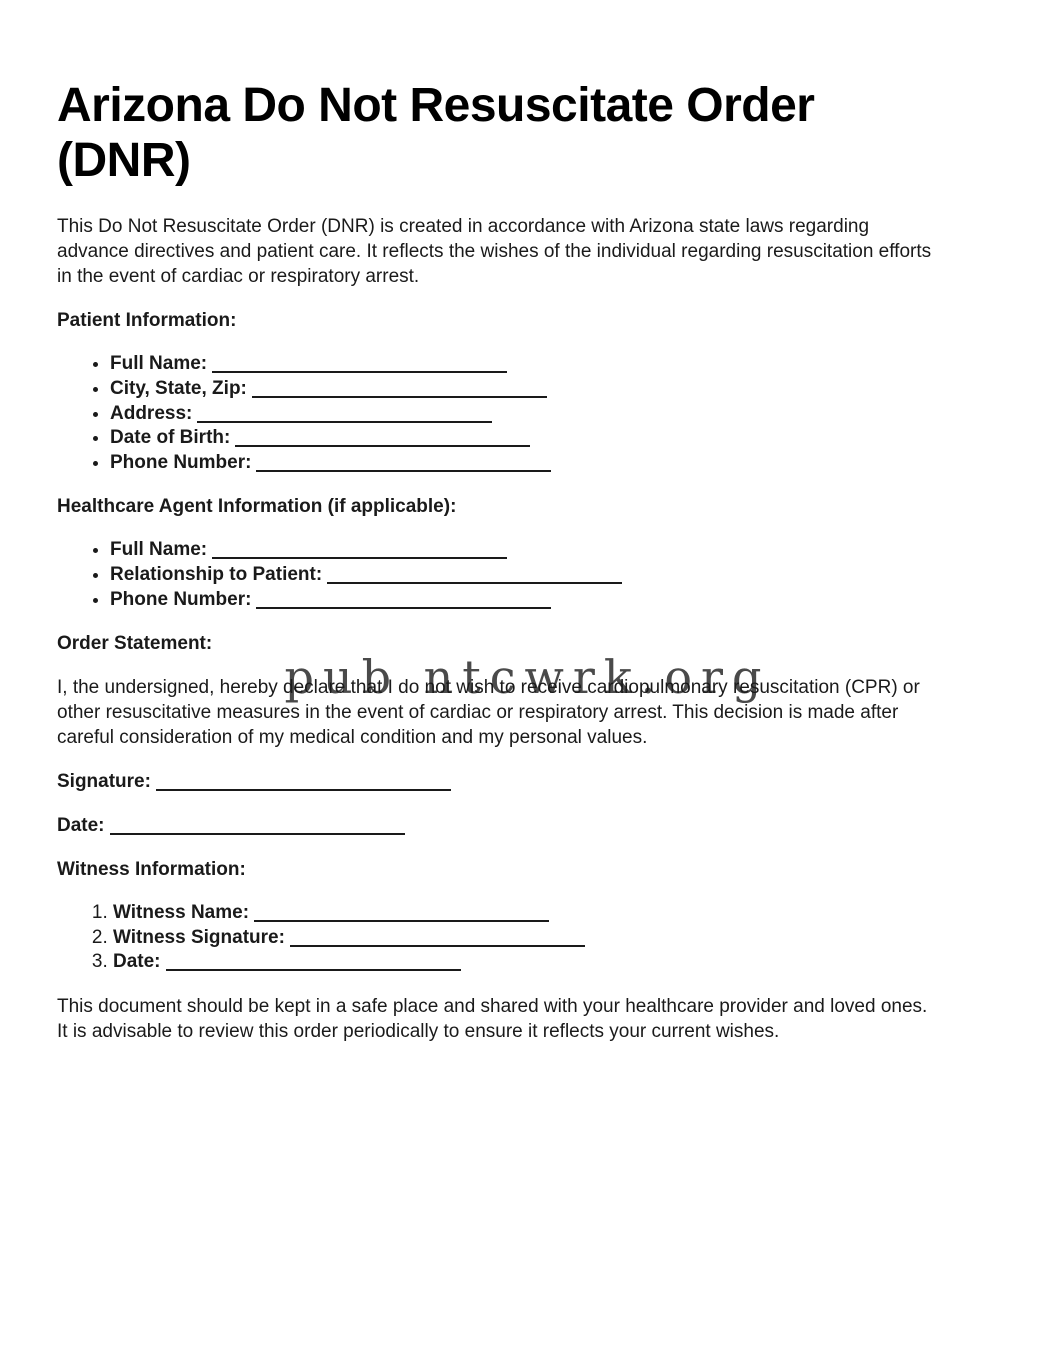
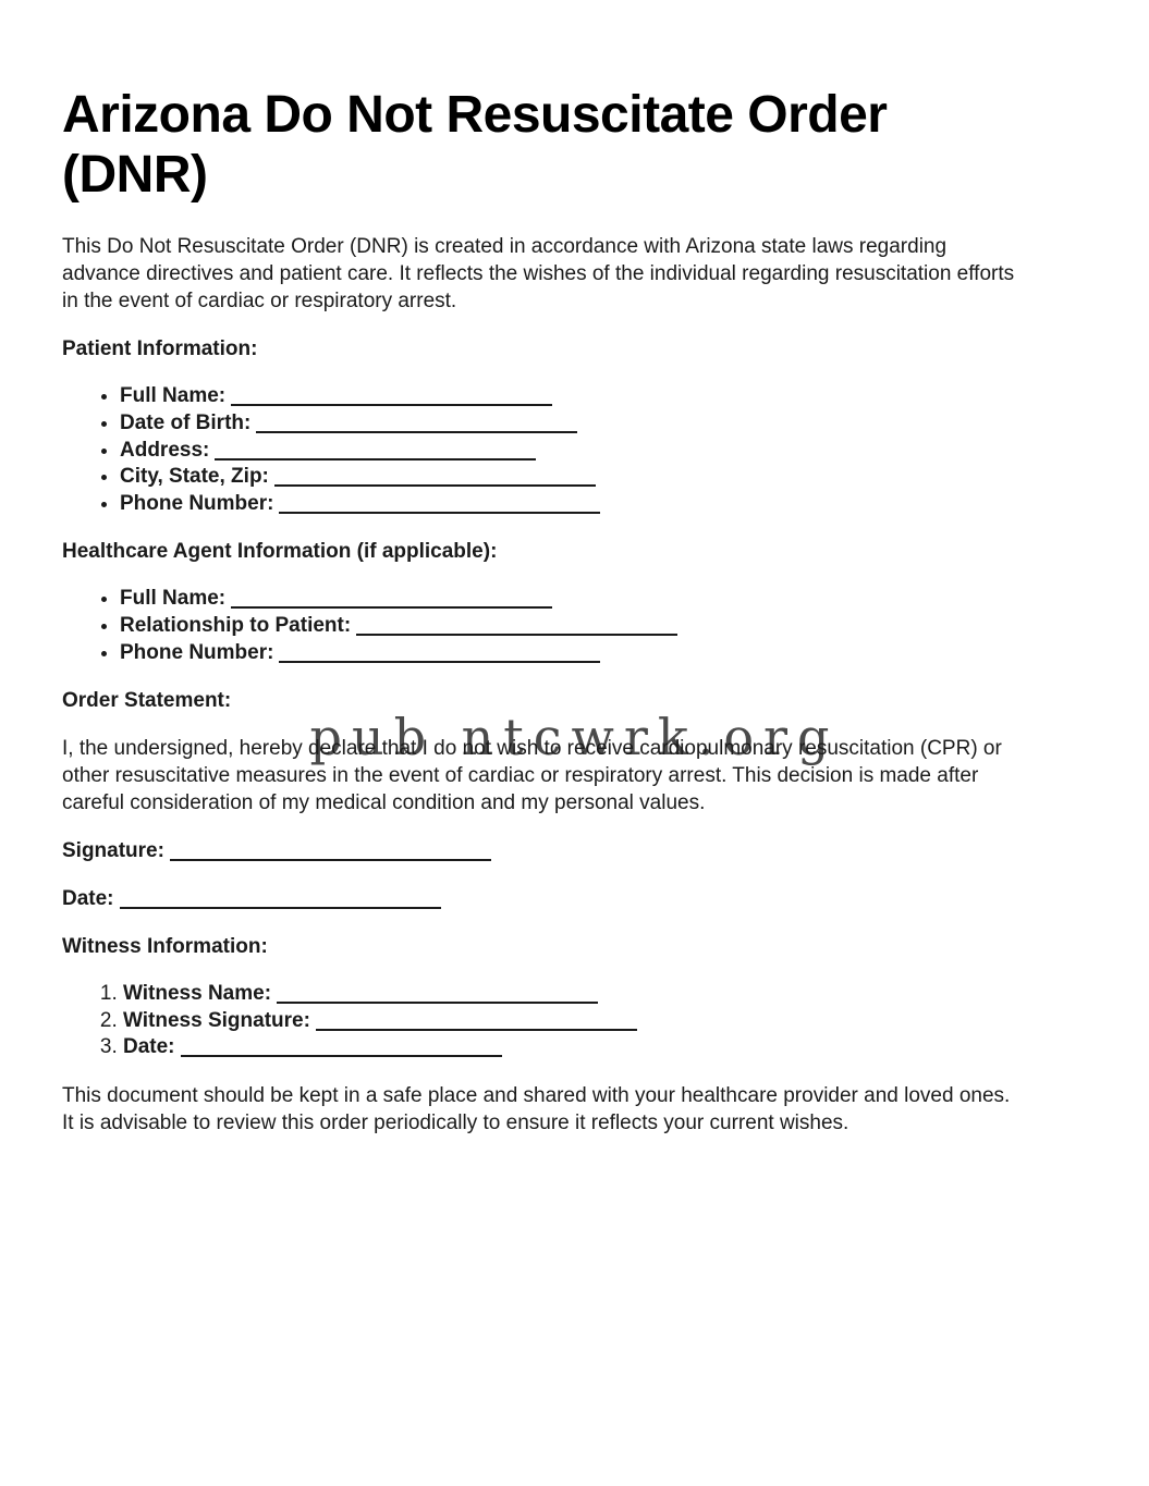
  pub ntcwrk.org
  Arizona Do Not Resuscitate Order (DNR)
  This Do Not Resuscitate Order (DNR) is created in accordance with Arizona state laws regarding advance directives and patient care. It reflects the wishes of the individual regarding resuscitation efforts in the event of cardiac or respiratory arrest.
  Patient Information:
  Full Name:
- City, State, Zip:
+ Date of Birth:
  Address:
- Date of Birth:
+ City, State, Zip:
  Phone Number:
  Healthcare Agent Information (if applicable):
  Full Name:
  Relationship to Patient:
  Phone Number:
  Order Statement:
  I, the undersigned, hereby declare that I do not wish to receive cardiopulmonary resuscitation (CPR) or other resuscitative measures in the event of cardiac or respiratory arrest. This decision is made after careful consideration of my medical condition and my personal values.
  Signature:
  Date:
  Witness Information:
  Witness Name:
  Witness Signature:
  Date:
  This document should be kept in a safe place and shared with your healthcare provider and loved ones. It is advisable to review this order periodically to ensure it reflects your current wishes.
